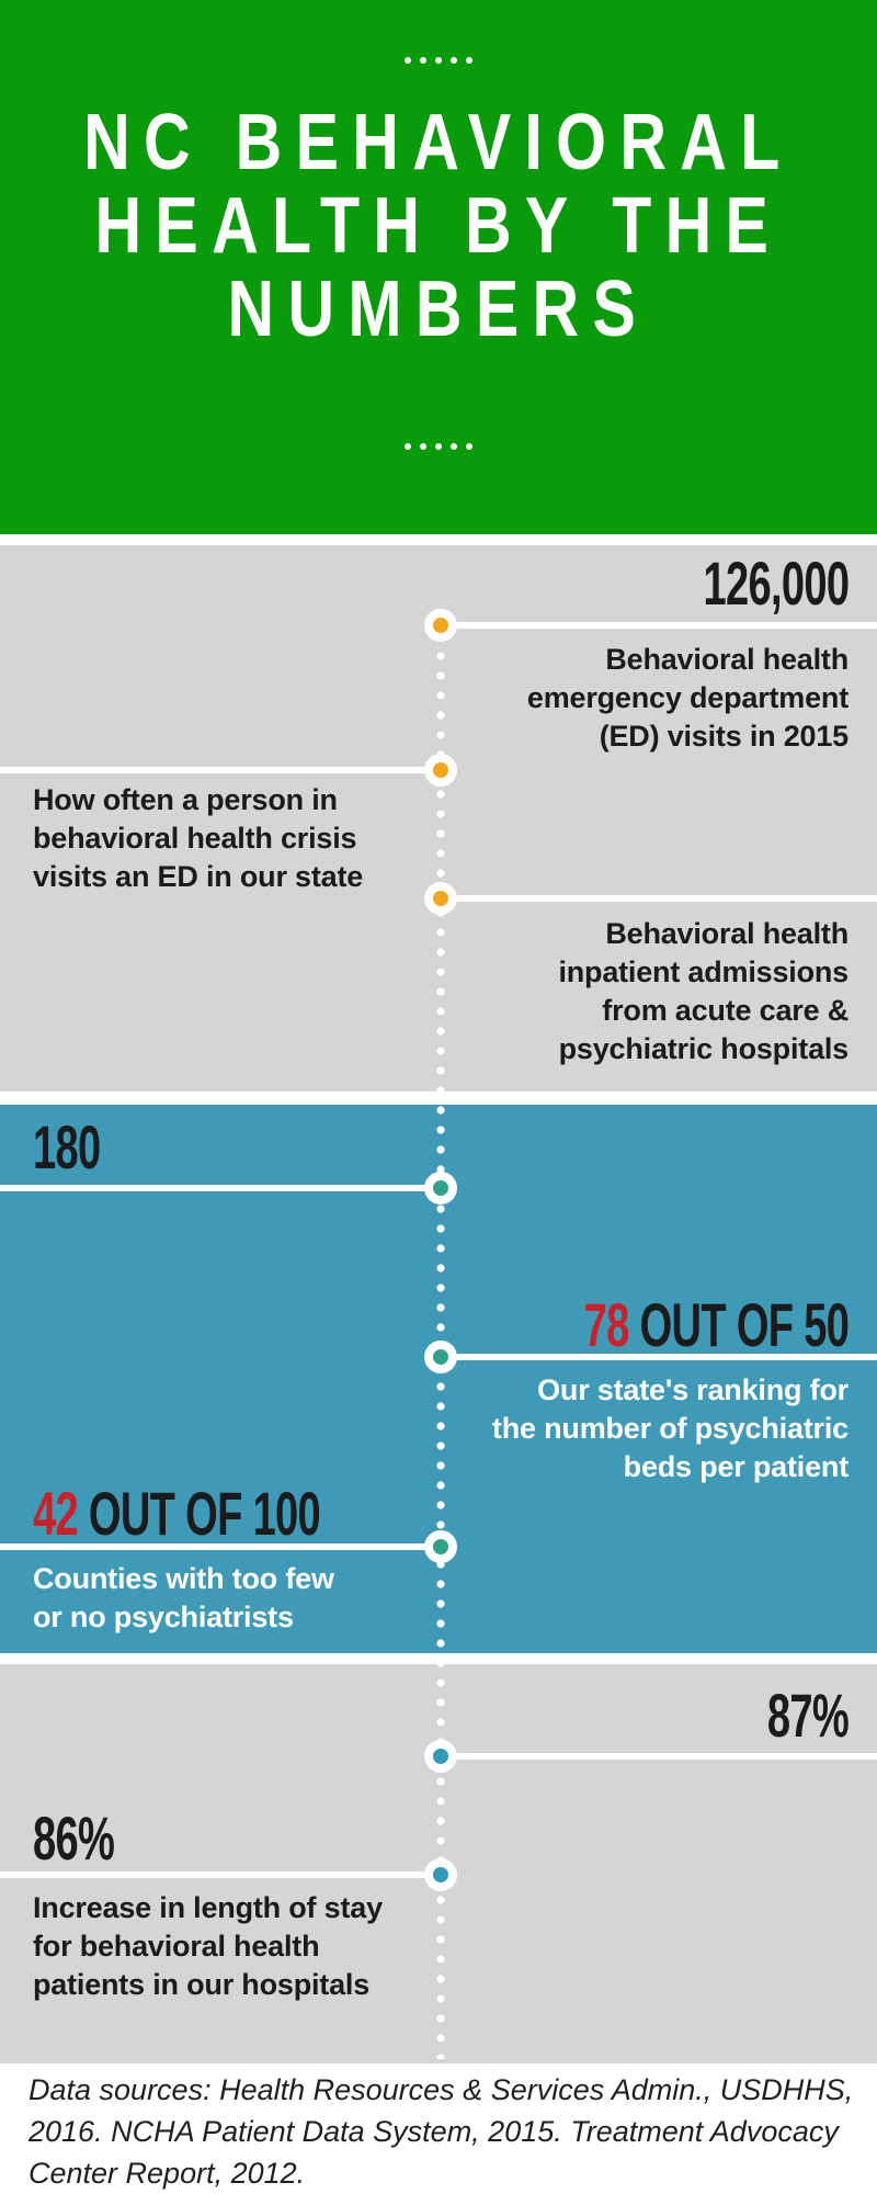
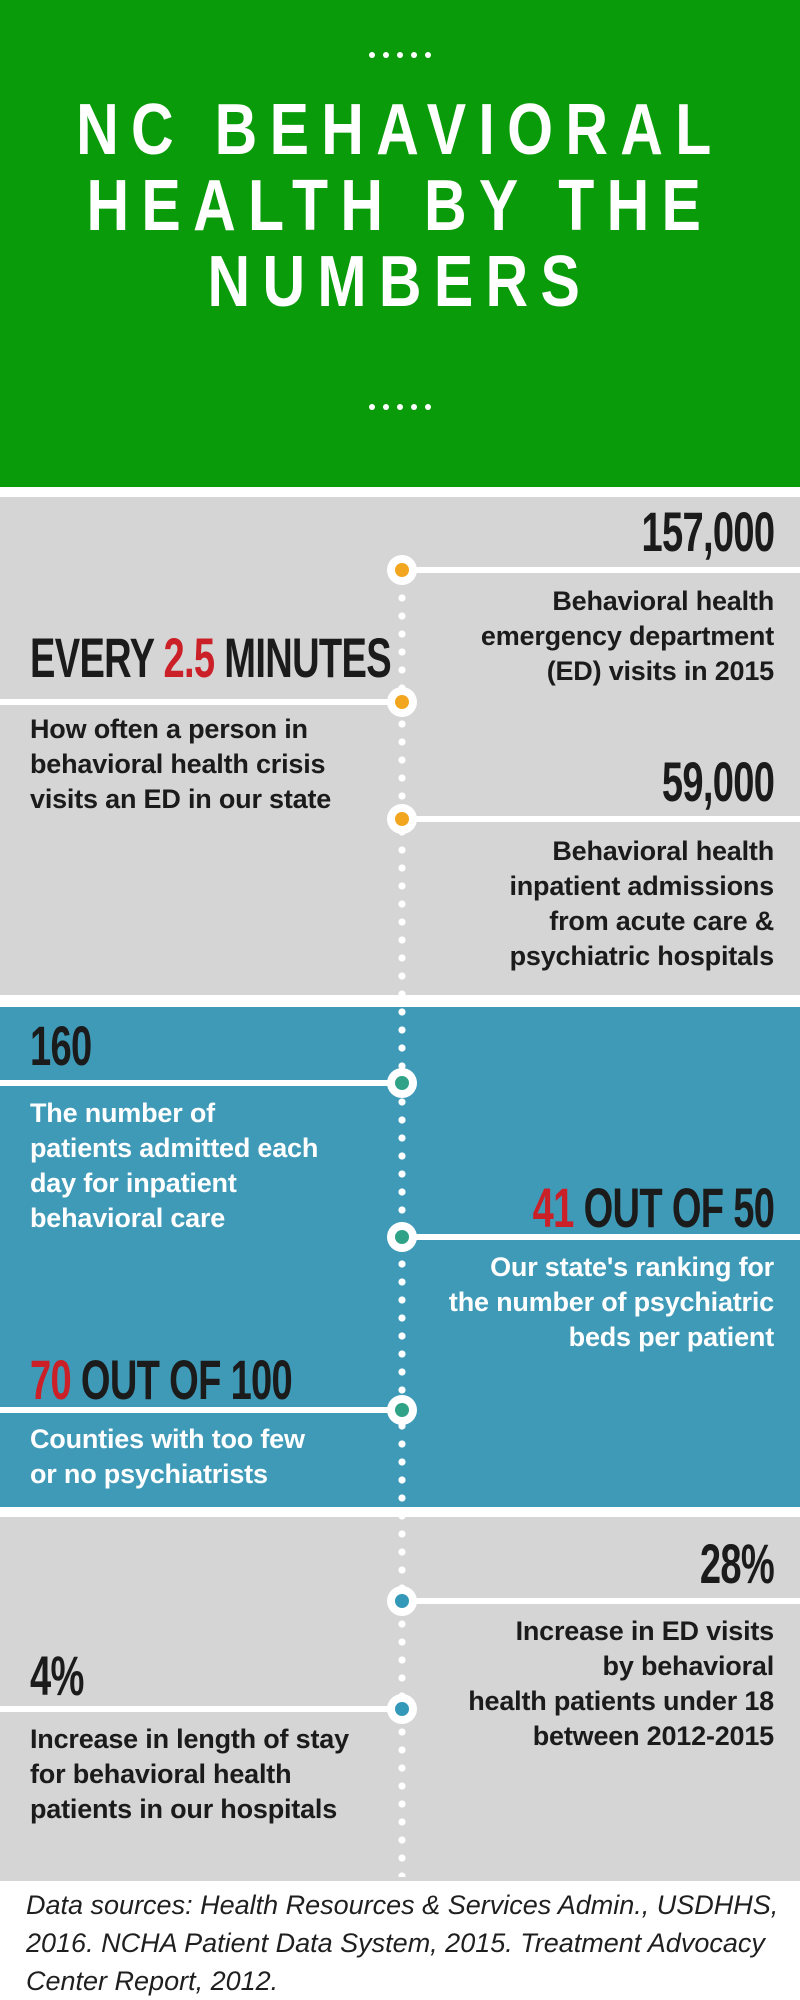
  NC BEHAVIORAL
  HEALTH BY THE
  NUMBERS
- 126,000
+ 157,000
  Behavioral health
  emergency department
  (ED) visits in 2015
+ EVERY 2.5 MINUTES
  How often a person in
  behavioral health crisis
  visits an ED in our state
+ 59,000
  Behavioral health
  inpatient admissions
  from acute care &
  psychiatric hospitals
- 180
+ 160
+ The number of
+ patients admitted each
+ day for inpatient
+ behavioral care
- 78 OUT OF 50
+ 41 OUT OF 50
  Our state's ranking for
  the number of psychiatric
  beds per patient
- 42 OUT OF 100
+ 70 OUT OF 100
  Counties with too few
  or no psychiatrists
- 87%
+ 28%
+ Increase in ED visits
+ by behavioral
+ health patients under 18
+ between 2012-2015
- 86%
+ 4%
  Increase in length of stay
  for behavioral health
  patients in our hospitals
  Data sources: Health Resources & Services Admin., USDHHS,
  2016. NCHA Patient Data System, 2015. Treatment Advocacy
  Center Report, 2012.
